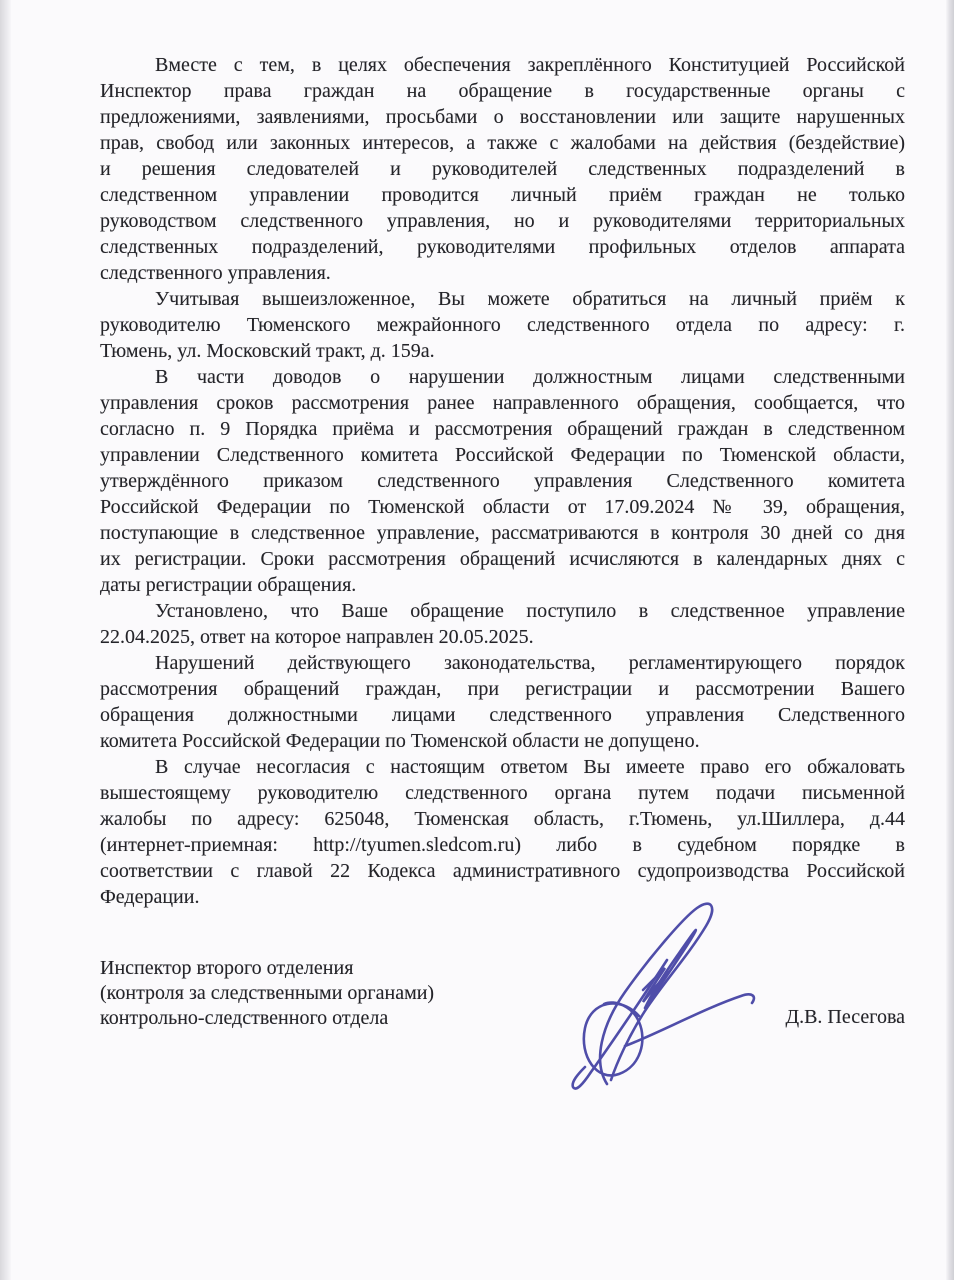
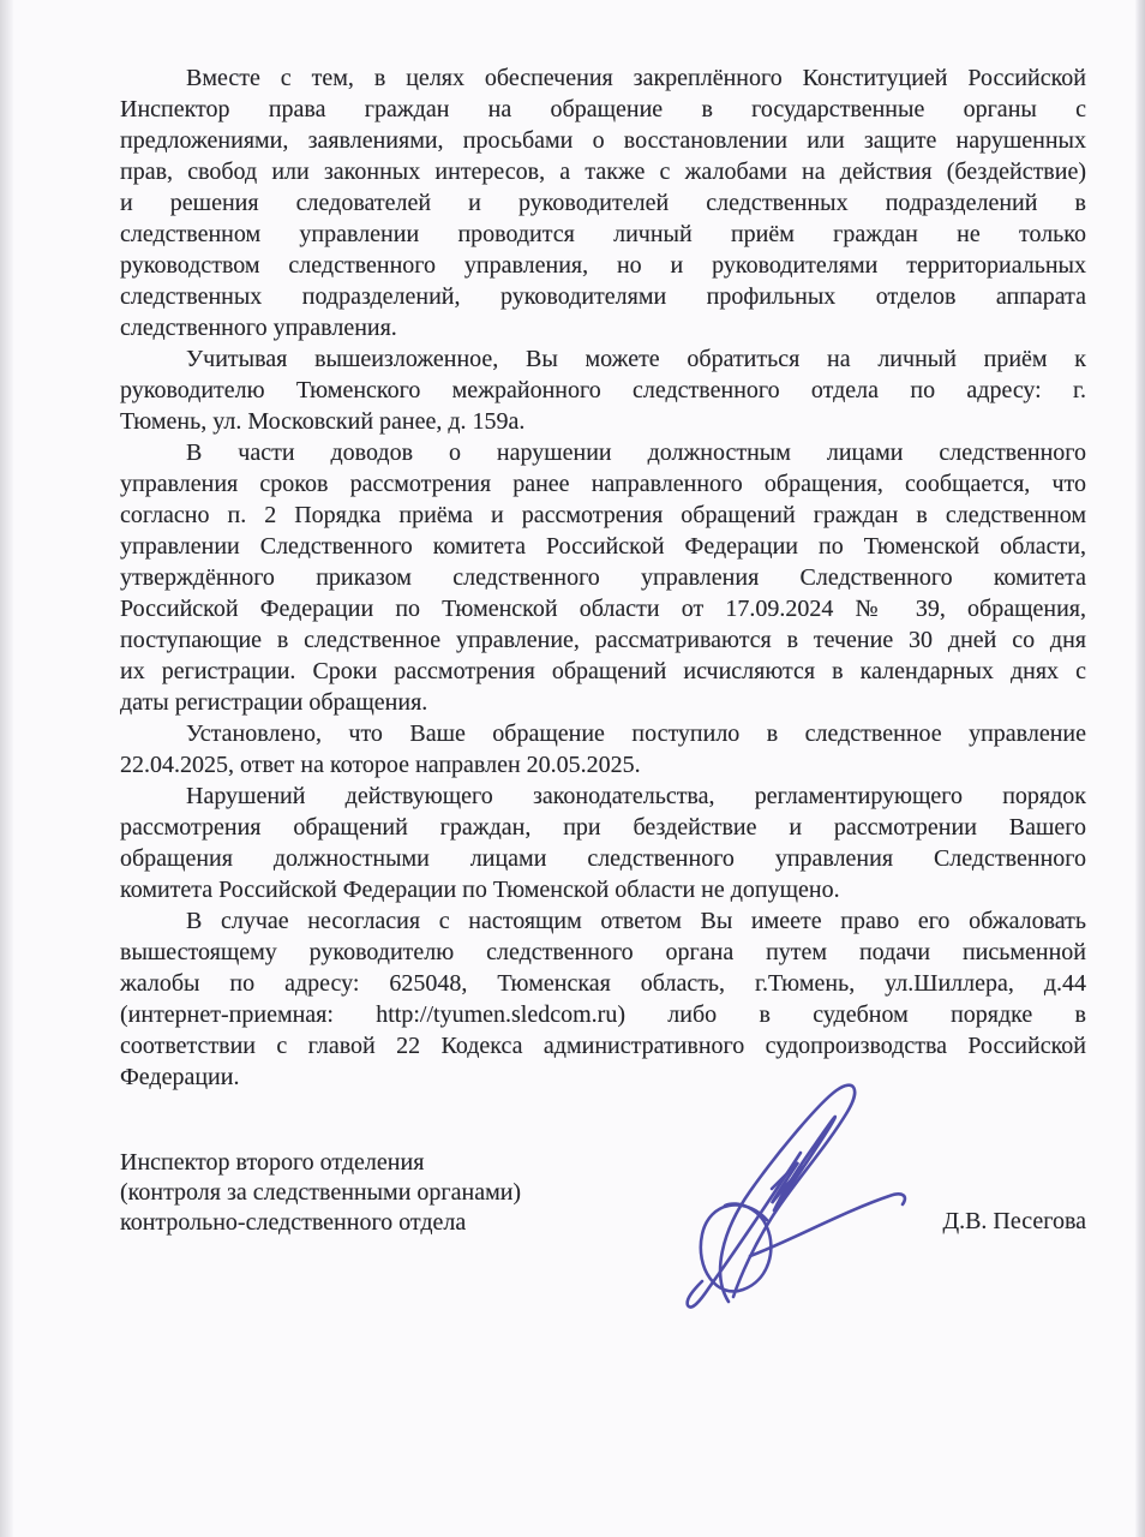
  Вместе с тем, в целях обеспечения закреплённого Конституцией Российской
  Инспектор права граждан на обращение в государственные органы с
  предложениями, заявлениями, просьбами о восстановлении или защите нарушенных
  прав, свобод или законных интересов, а также с жалобами на действия (бездействие)
  и решения следователей и руководителей следственных подразделений в
  следственном управлении проводится личный приём граждан не только
  руководством следственного управления, но и руководителями территориальных
  следственных подразделений, руководителями профильных отделов аппарата
  следственного управления.
  Учитывая вышеизложенное, Вы можете обратиться на личный приём к
  руководителю Тюменского межрайонного следственного отдела по адресу: г.
- Тюмень, ул. Московский тракт, д. 159а.
+ Тюмень, ул. Московский ранее, д. 159а.
- В части доводов о нарушении должностным лицами следственными
+ В части доводов о нарушении должностным лицами следственного
  управления сроков рассмотрения ранее направленного обращения, сообщается, что
- согласно п. 9 Порядка приёма и рассмотрения обращений граждан в следственном
+ согласно п. 2 Порядка приёма и рассмотрения обращений граждан в следственном
  управлении Следственного комитета Российской Федерации по Тюменской области,
  утверждённого приказом следственного управления Следственного комитета
  Российской Федерации по Тюменской области от 17.09.2024 № 39, обращения,
- поступающие в следственное управление, рассматриваются в контроля 30 дней со дня
+ поступающие в следственное управление, рассматриваются в течение 30 дней со дня
  их регистрации. Сроки рассмотрения обращений исчисляются в календарных днях с
  даты регистрации обращения.
  Установлено, что Ваше обращение поступило в следственное управление
  22.04.2025, ответ на которое направлен 20.05.2025.
  Нарушений действующего законодательства, регламентирующего порядок
- рассмотрения обращений граждан, при регистрации и рассмотрении Вашего
+ рассмотрения обращений граждан, при бездействие и рассмотрении Вашего
  обращения должностными лицами следственного управления Следственного
  комитета Российской Федерации по Тюменской области не допущено.
  В случае несогласия с настоящим ответом Вы имеете право его обжаловать
  вышестоящему руководителю следственного органа путем подачи письменной
  жалобы по адресу: 625048, Тюменская область, г.Тюмень, ул.Шиллера, д.44
  (интернет-приемная: http://tyumen.sledcom.ru) либо в судебном порядке в
  соответствии с главой 22 Кодекса административного судопроизводства Российской
  Федерации.
  Инспектор второго отделения
  (контроля за следственными органами)
  контрольно-следственного отдела
  Д.В. Песегова
